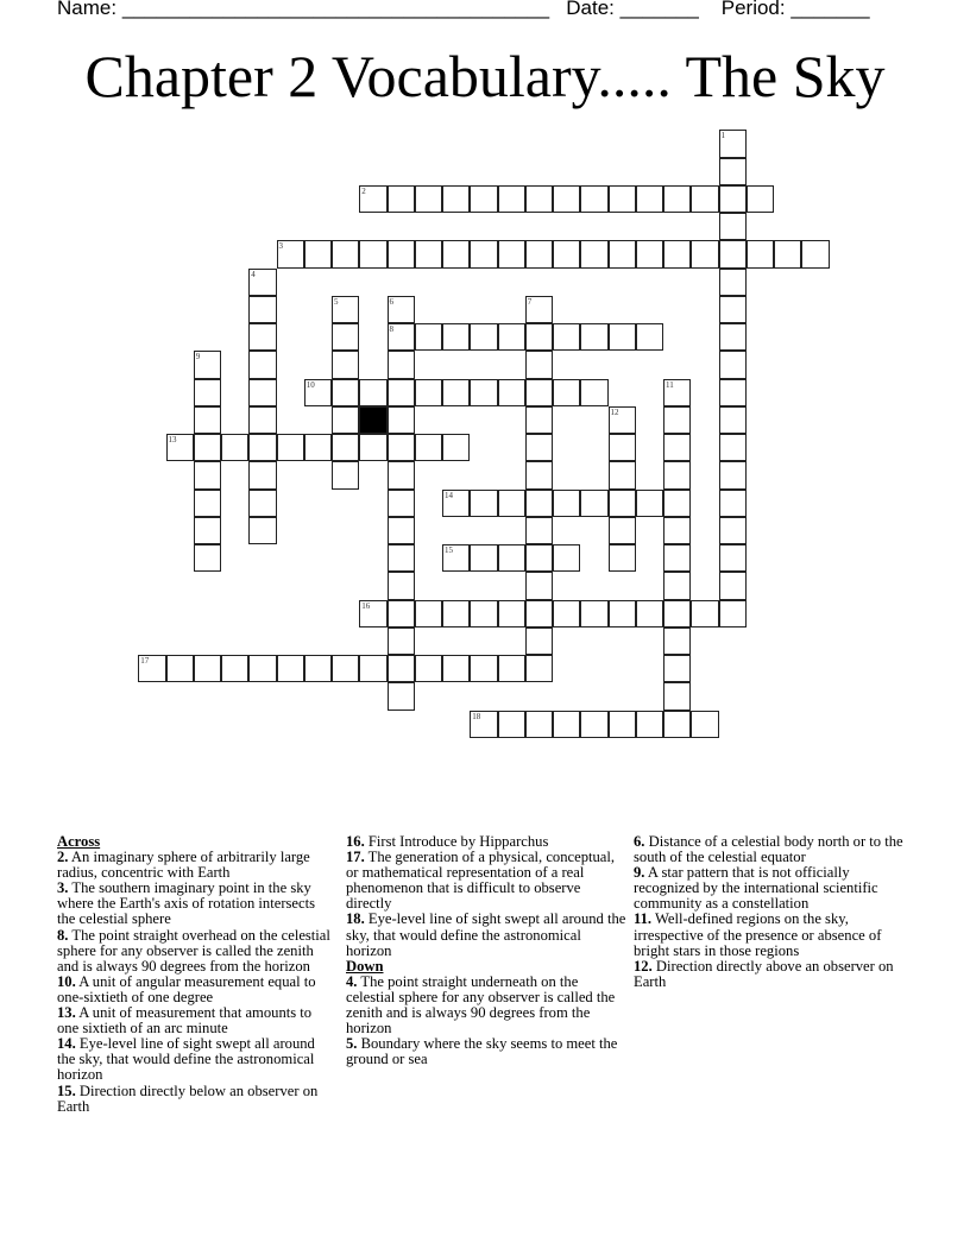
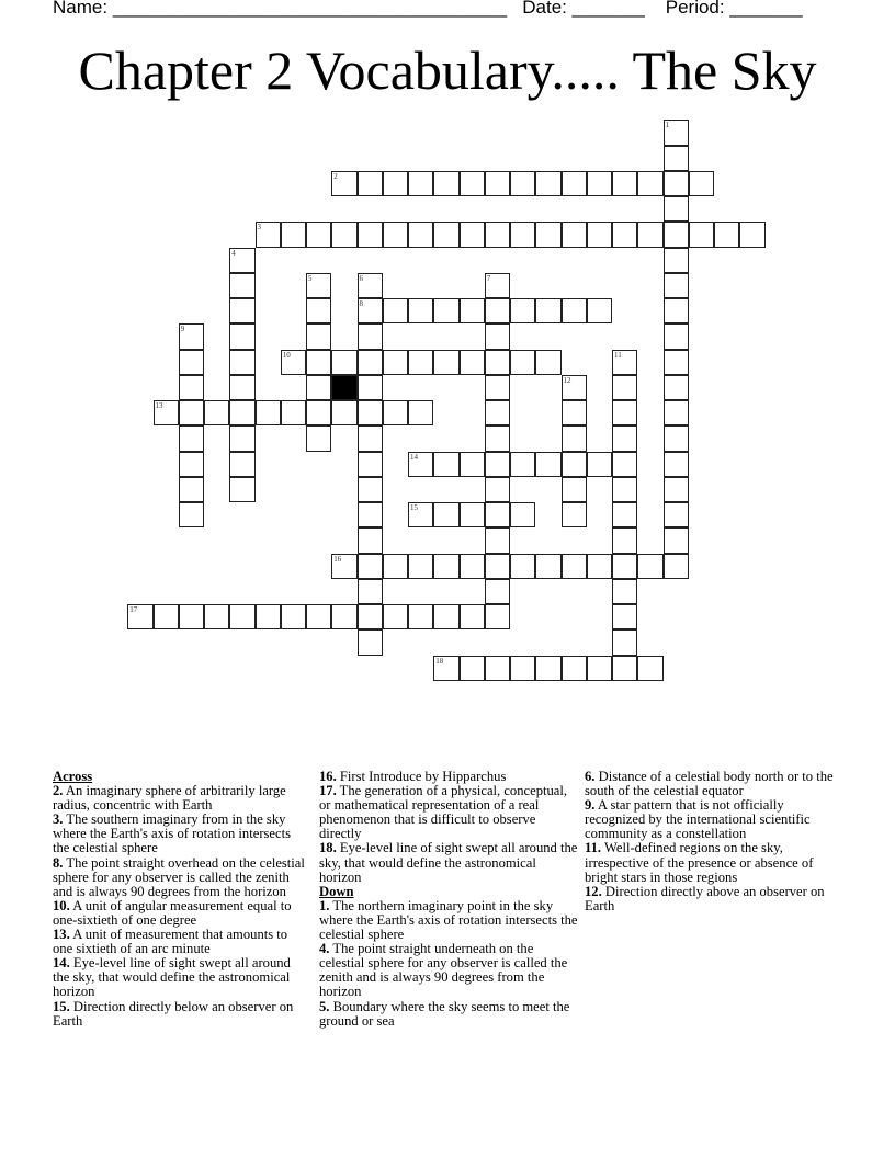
  Name: ______________________________________ Date: _______ Period: _______
  Chapter 2 Vocabulary..... The Sky
  1
  2
  3
  4
  5
  6
  8
  7
  9
  10
  11
  12
  13
  14
  15
  16
  17
  18
  Across
  2. An imaginary sphere of arbitrarily large radius, concentric with Earth
- 3. The southern imaginary point in the sky where the Earth's axis of rotation intersects the celestial sphere
+ 3. The southern imaginary from in the sky where the Earth's axis of rotation intersects the celestial sphere
  8. The point straight overhead on the celestial sphere for any observer is called the zenith and is always 90 degrees from the horizon
  10. A unit of angular measurement equal to one-sixtieth of one degree
  13. A unit of measurement that amounts to one sixtieth of an arc minute
  14. Eye-level line of sight swept all around the sky, that would define the astronomical horizon
  15. Direction directly below an observer on Earth
  16. First Introduce by Hipparchus
  17. The generation of a physical, conceptual, or mathematical representation of a real phenomenon that is difficult to observe directly
  18. Eye-level line of sight swept all around the sky, that would define the astronomical horizon
  Down
+ 1. The northern imaginary point in the sky where the Earth's axis of rotation intersects the celestial sphere
  4. The point straight underneath on the celestial sphere for any observer is called the zenith and is always 90 degrees from the horizon
  5. Boundary where the sky seems to meet the ground or sea
  6. Distance of a celestial body north or to the south of the celestial equator
  9. A star pattern that is not officially recognized by the international scientific community as a constellation
  11. Well-defined regions on the sky, irrespective of the presence or absence of bright stars in those regions
  12. Direction directly above an observer on Earth
